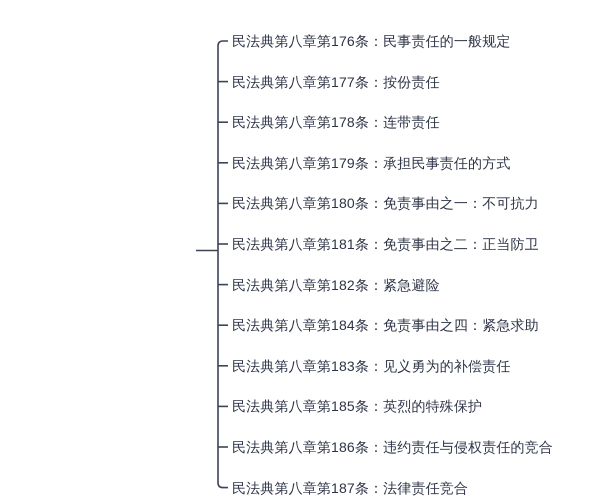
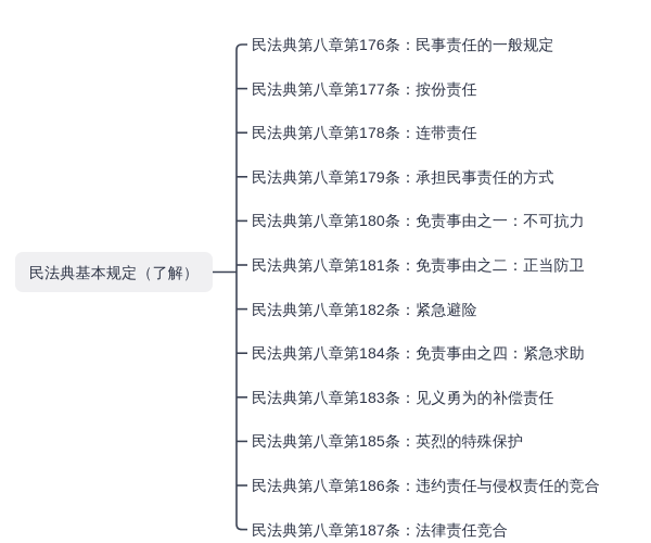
+ 民法典基本规定（了解）
  民法典第八章第176条：民事责任的一般规定
  民法典第八章第177条：按份责任
  民法典第八章第178条：连带责任
  民法典第八章第179条：承担民事责任的方式
  民法典第八章第180条：免责事由之一：不可抗力
  民法典第八章第181条：免责事由之二：正当防卫
  民法典第八章第182条：紧急避险
  民法典第八章第184条：免责事由之四：紧急求助
  民法典第八章第183条：见义勇为的补偿责任
  民法典第八章第185条：英烈的特殊保护
  民法典第八章第186条：违约责任与侵权责任的竞合
  民法典第八章第187条：法律责任竞合
